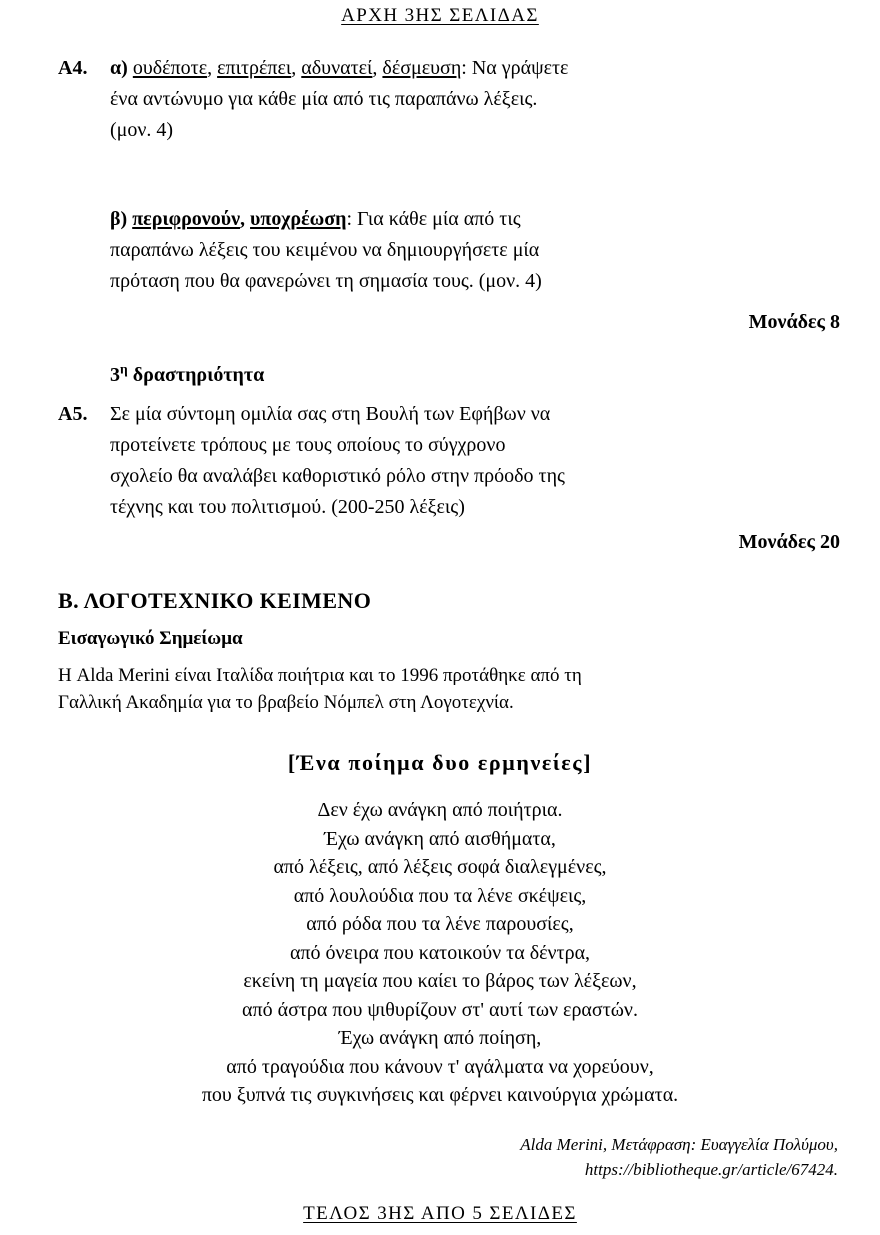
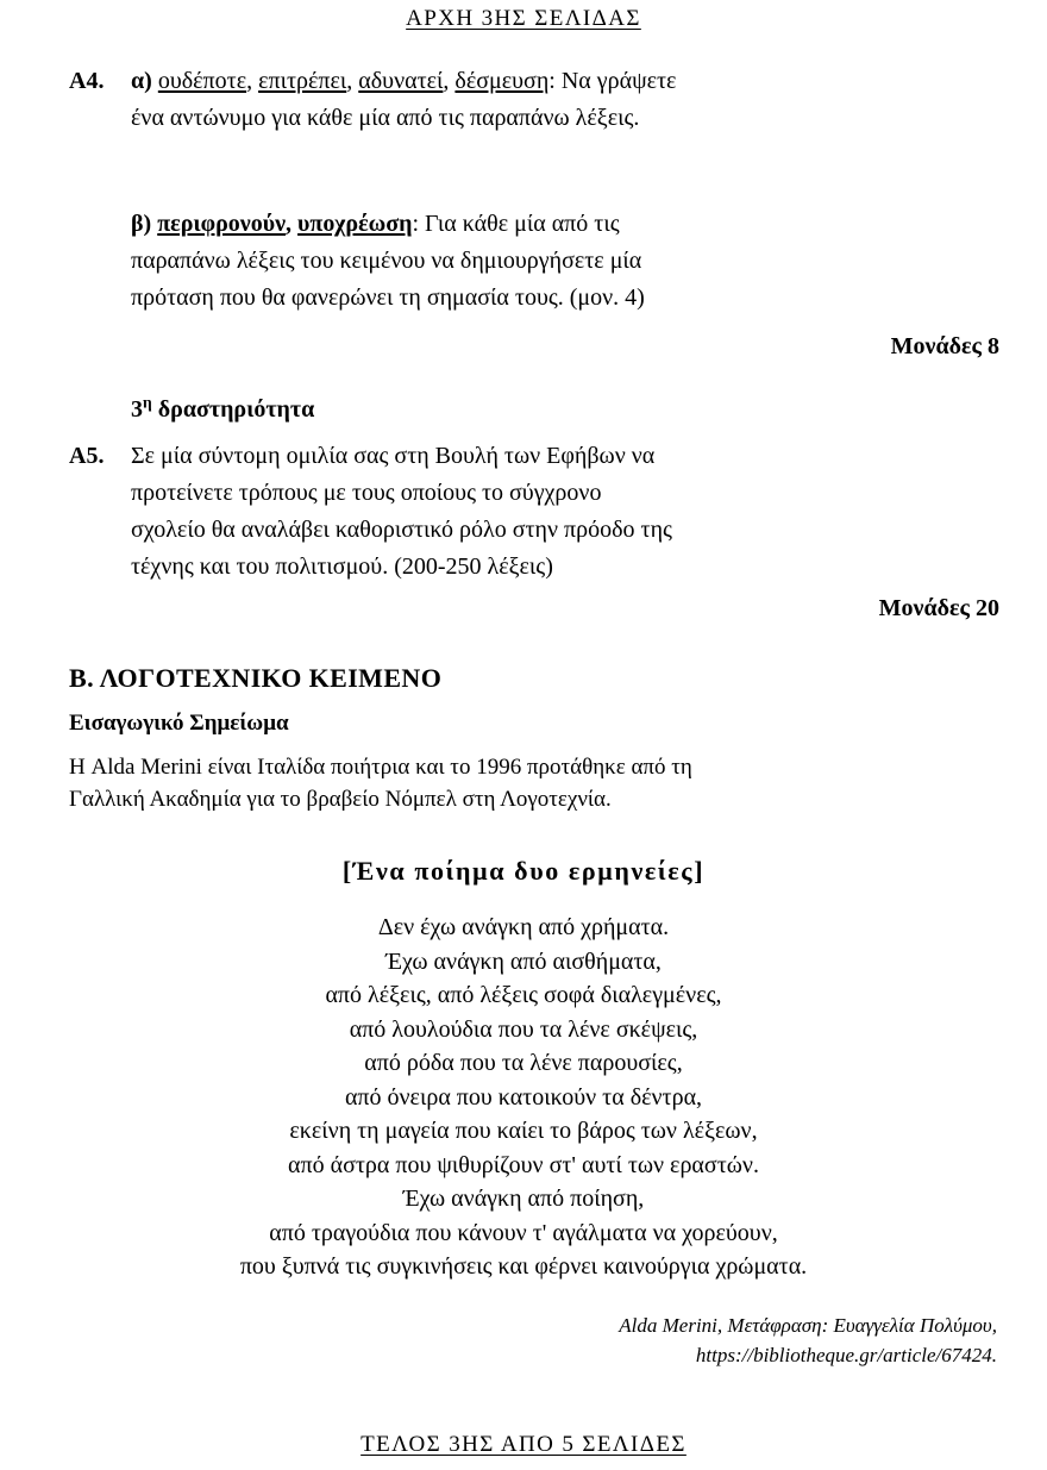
  ΑΡΧΗ 3ΗΣ ΣΕΛΙΔΑΣ
  Α4.
  α) ουδέποτε, επιτρέπει, αδυνατεί, δέσμευση: Να γράψετε
  ένα αντώνυμο για κάθε μία από τις παραπάνω λέξεις.
- (μον. 4)
  β) περιφρονούν, υποχρέωση: Για κάθε μία από τις
  παραπάνω λέξεις του κειμένου να δημιουργήσετε μία
  πρόταση που θα φανερώνει τη σημασία τους. (μον. 4)
  Μονάδες 8
  3η δραστηριότητα
  Α5.
  Σε μία σύντομη ομιλία σας στη Βουλή των Εφήβων να
  προτείνετε τρόπους με τους οποίους το σύγχρονο
  σχολείο θα αναλάβει καθοριστικό ρόλο στην πρόοδο της
  τέχνης και του πολιτισμού. (200-250 λέξεις)
  Μονάδες 20
  Β. ΛΟΓΟΤΕΧΝΙΚΟ ΚΕΙΜΕΝΟ
  Εισαγωγικό Σημείωμα
  Η Alda Merini είναι Ιταλίδα ποιήτρια και το 1996 προτάθηκε από τη
  Γαλλική Ακαδημία για το βραβείο Νόμπελ στη Λογοτεχνία.
  [Ένα ποίημα δυο ερμηνείες]
- Δεν έχω ανάγκη από ποιήτρια.
+ Δεν έχω ανάγκη από χρήματα.
  Έχω ανάγκη από αισθήματα,
  από λέξεις, από λέξεις σοφά διαλεγμένες,
  από λουλούδια που τα λένε σκέψεις,
  από ρόδα που τα λένε παρουσίες,
  από όνειρα που κατοικούν τα δέντρα,
  εκείνη τη μαγεία που καίει το βάρος των λέξεων,
  από άστρα που ψιθυρίζουν στ' αυτί των εραστών.
  Έχω ανάγκη από ποίηση,
  από τραγούδια που κάνουν τ' αγάλματα να χορεύουν,
  που ξυπνά τις συγκινήσεις και φέρνει καινούργια χρώματα.
  Alda Merini, Μετάφραση: Ευαγγελία Πολύμου,
  https://bibliotheque.gr/article/67424.
  ΤΕΛΟΣ 3ΗΣ ΑΠΟ 5 ΣΕΛΙΔΕΣ
